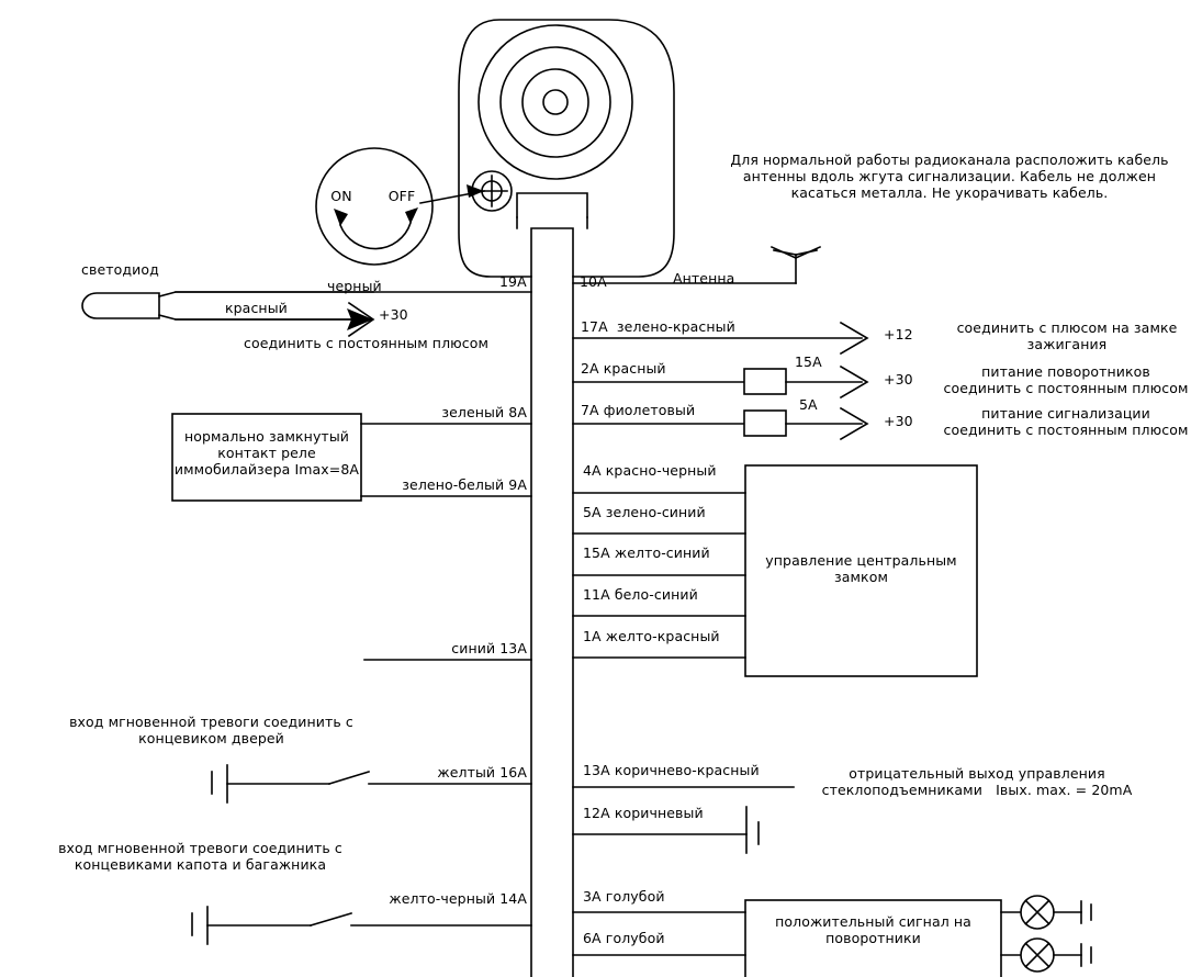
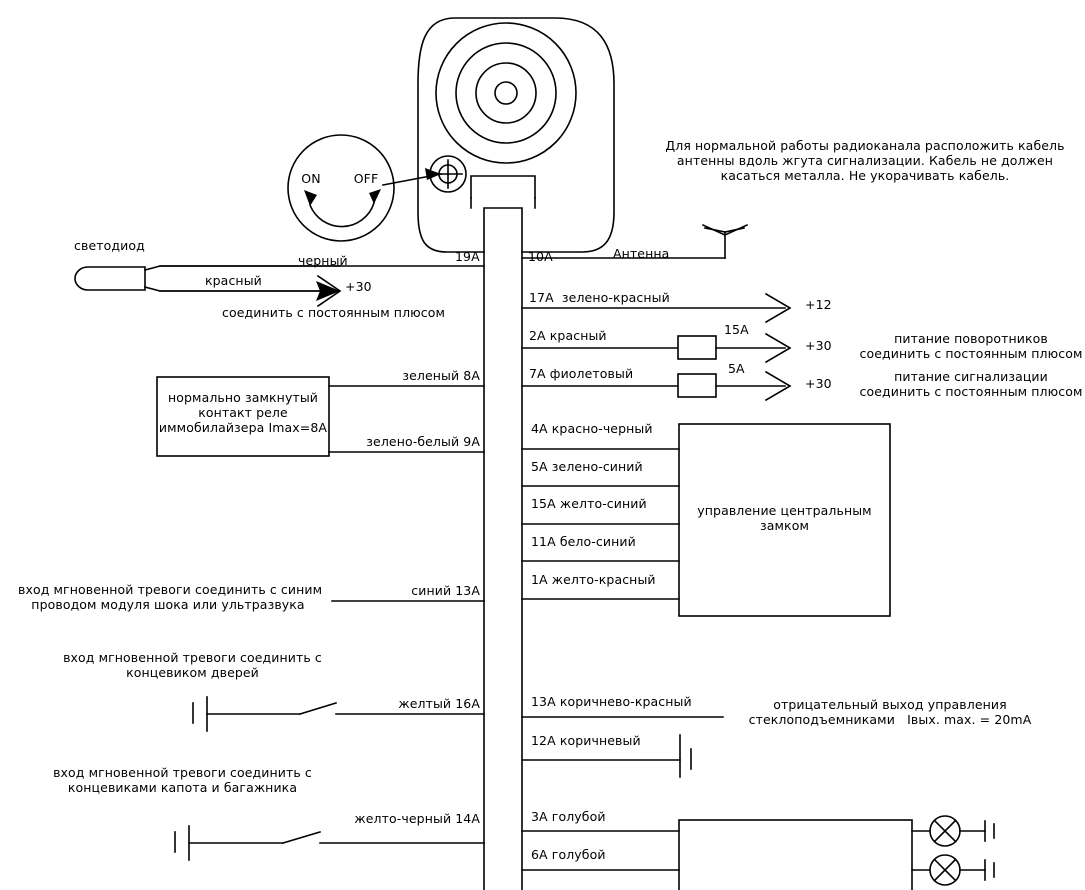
  Для нормальной работы радиоканала расположить кабель
  антенны вдоль жгута сигнализации. Кабель не должен
  касаться металла. Не укорачивать кабель.
  ON
  OFF
  19A
  10A
  Антенна
  светодиод
  черный
  красный
  +30
  соединить с постоянным плюсом
  нормально замкнутый
  контакт реле
  иммобилайзера Imax=8A
  зеленый 8A
  зелено-белый 9A
  17A зелено-красный
  +12
- соединить с плюсом на замке
- зажигания
  2A красный
  15A
  +30
  питание поворотников
  соединить с постоянным плюсом
  7A фиолетовый
  5A
  +30
  питание сигнализации
  соединить с постоянным плюсом
  4A красно-черный
  5A зелено-синий
  15A желто-синий
  11A бело-синий
  1A желто-красный
  управление центральным
  замком
+ вход мгновенной тревоги соединить с синим
+ проводом модуля шока или ультразвука
  синий 13A
  вход мгновенной тревоги соединить с
  концевиком дверей
  желтый 16A
  вход мгновенной тревоги соединить с
  концевиками капота и багажника
  желто-черный 14A
  13A коричнево-красный
  12A коричневый
  отрицательный выход управления
  стеклоподъемниками Iвых. max. = 20mA
  3A голубой
  6A голубой
- положительный сигнал на
- поворотники
